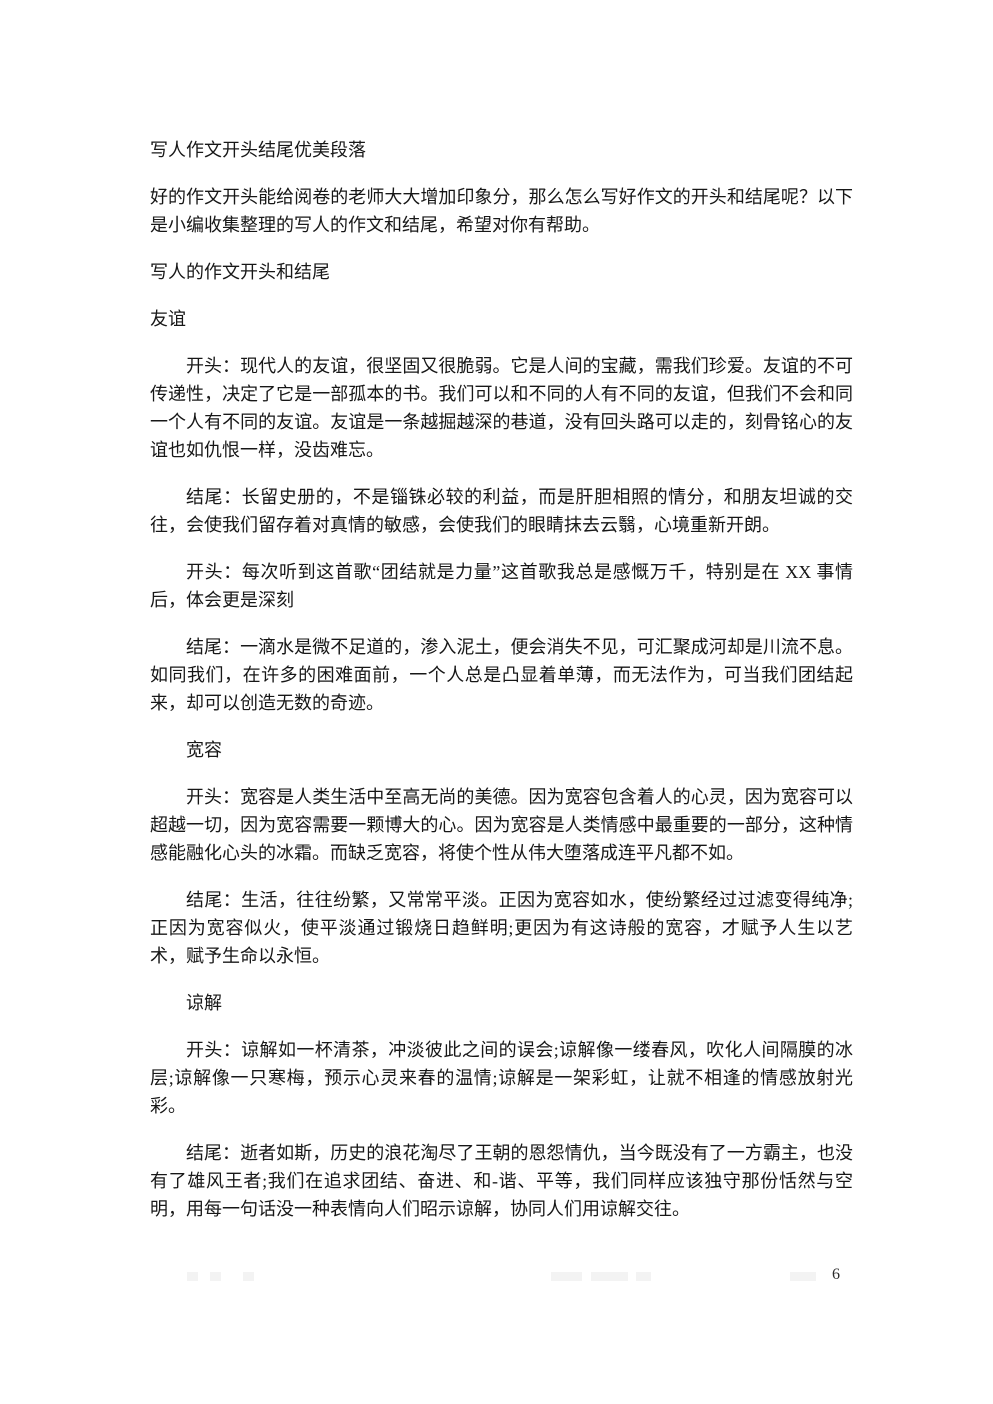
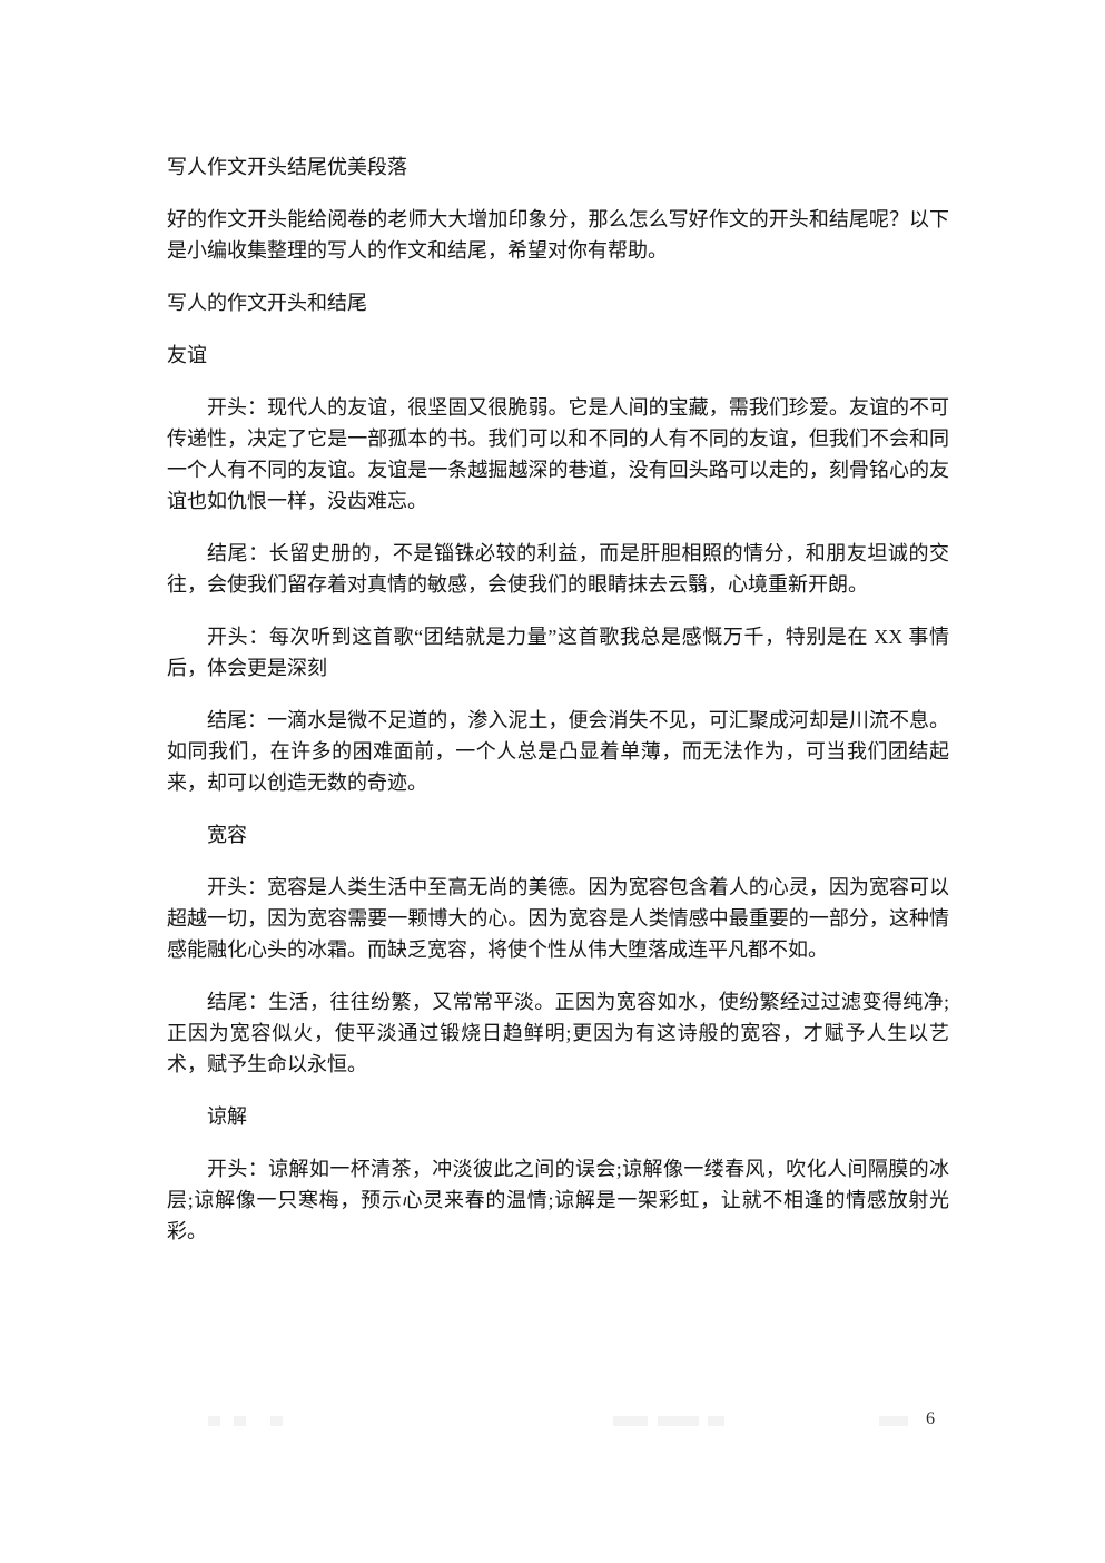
  写人作文开头结尾优美段落
  好的作文开头能给阅卷的老师大大增加印象分，那么怎么写好作文的开头和结尾呢？以下是小编收集整理的写人的作文和结尾，希望对你有帮助。
  写人的作文开头和结尾
  友谊
  开头：现代人的友谊，很坚固又很脆弱。它是人间的宝藏，需我们珍爱。友谊的不可传递性，决定了它是一部孤本的书。我们可以和不同的人有不同的友谊，但我们不会和同一个人有不同的友谊。友谊是一条越掘越深的巷道，没有回头路可以走的，刻骨铭心的友谊也如仇恨一样，没齿难忘。
  结尾：长留史册的，不是锱铢必较的利益，而是肝胆相照的情分，和朋友坦诚的交往，会使我们留存着对真情的敏感，会使我们的眼睛抹去云翳，心境重新开朗。
  开头：每次听到这首歌“团结就是力量”这首歌我总是感慨万千，特别是在 XX 事情后，体会更是深刻
  结尾：一滴水是微不足道的，渗入泥土，便会消失不见，可汇聚成河却是川流不息。如同我们，在许多的困难面前，一个人总是凸显着单薄，而无法作为，可当我们团结起来，却可以创造无数的奇迹。
  宽容
  开头：宽容是人类生活中至高无尚的美德。因为宽容包含着人的心灵，因为宽容可以超越一切，因为宽容需要一颗博大的心。因为宽容是人类情感中最重要的一部分，这种情感能融化心头的冰霜。而缺乏宽容，将使个性从伟大堕落成连平凡都不如。
  结尾：生活，往往纷繁，又常常平淡。正因为宽容如水，使纷繁经过过滤变得纯净;正因为宽容似火，使平淡通过锻烧日趋鲜明;更因为有这诗般的宽容，才赋予人生以艺术，赋予生命以永恒。
  谅解
  开头：谅解如一杯清茶，冲淡彼此之间的误会;谅解像一缕春风，吹化人间隔膜的冰层;谅解像一只寒梅，预示心灵来春的温情;谅解是一架彩虹，让就不相逢的情感放射光彩。
- 结尾：逝者如斯，历史的浪花淘尽了王朝的恩怨情仇，当今既没有了一方霸主，也没有了雄风王者;我们在追求团结、奋进、和-谐、平等，我们同样应该独守那份恬然与空明，用每一句话没一种表情向人们昭示谅解，协同人们用谅解交往。
  6
